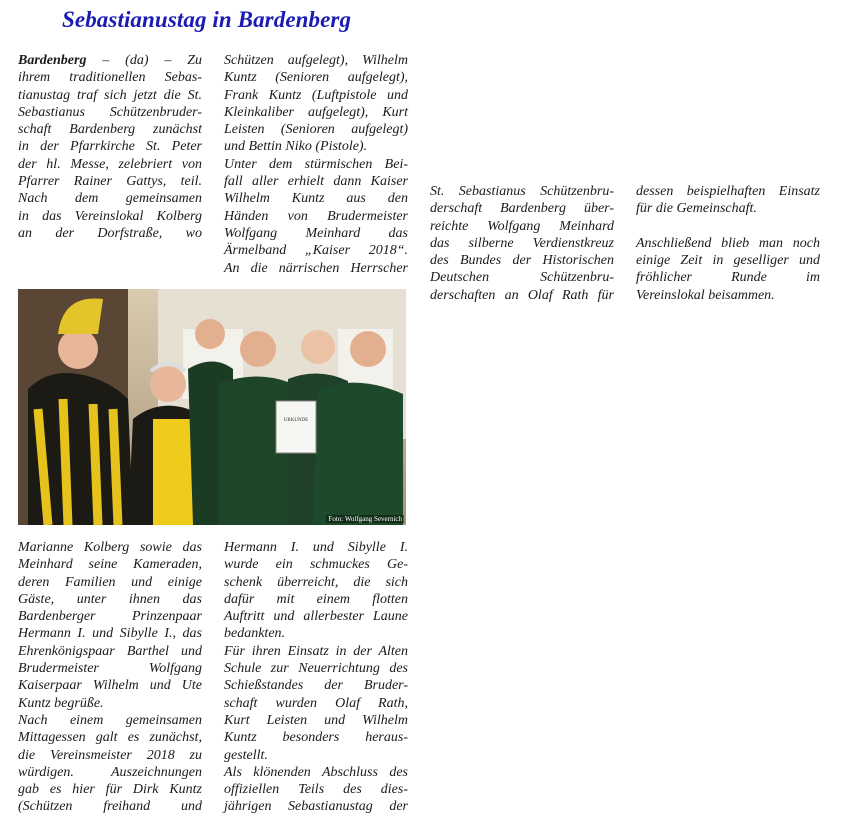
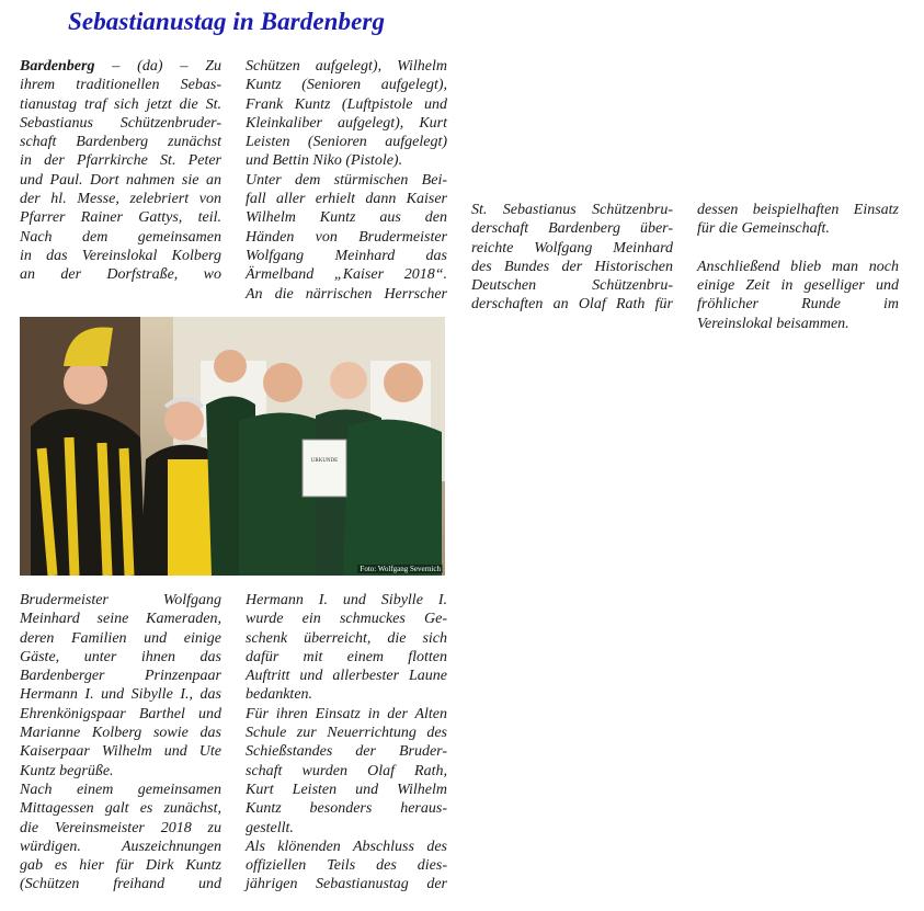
  Sebastianustag in Bardenberg
  Bardenberg – (da) – Zu
  ihrem traditionellen Sebas-
  tianustag traf sich jetzt die St.
  Sebastianus Schützenbruder-
  schaft Bardenberg zunächst
  in der Pfarrkirche St. Peter
+ und Paul. Dort nahmen sie an
  der hl. Messe, zelebriert von
  Pfarrer Rainer Gattys, teil.
  Nach dem gemeinsamen
  in das Vereinslokal Kolberg
  an der Dorfstraße, wo
  Schützen aufgelegt), Wilhelm
  Kuntz (Senioren aufgelegt),
  Frank Kuntz (Luftpistole und
  Kleinkaliber aufgelegt), Kurt
  Leisten (Senioren aufgelegt)
  und Bettin Niko (Pistole).
  Unter dem stürmischen Bei-
  fall aller erhielt dann Kaiser
  Wilhelm Kuntz aus den
  Händen von Brudermeister
  Wolfgang Meinhard das
  Ärmelband „Kaiser 2018“.
  An die närrischen Herrscher
  St. Sebastianus Schützenbru-
  derschaft Bardenberg über-
  reichte Wolfgang Meinhard
- das silberne Verdienstkreuz
  des Bundes der Historischen
  Deutschen Schützenbru-
  derschaften an Olaf Rath für
  dessen beispielhaften Einsatz
  für die Gemeinschaft.
  Anschließend blieb man noch
  einige Zeit in geselliger und
  fröhlicher Runde im
  Vereinslokal beisammen.
- Marianne Kolberg sowie das
+ Brudermeister Wolfgang
  Meinhard seine Kameraden,
  deren Familien und einige
  Gäste, unter ihnen das
  Bardenberger Prinzenpaar
  Hermann I. und Sibylle I., das
  Ehrenkönigspaar Barthel und
- Brudermeister Wolfgang
+ Marianne Kolberg sowie das
  Kaiserpaar Wilhelm und Ute
  Kuntz begrüße.
  Nach einem gemeinsamen
  Mittagessen galt es zunächst,
  die Vereinsmeister 2018 zu
  würdigen. Auszeichnungen
  gab es hier für Dirk Kuntz
  (Schützen freihand und
  Hermann I. und Sibylle I.
  wurde ein schmuckes Ge-
  schenk überreicht, die sich
  dafür mit einem flotten
  Auftritt und allerbester Laune
  bedankten.
  Für ihren Einsatz in der Alten
  Schule zur Neuerrichtung des
  Schießstandes der Bruder-
  schaft wurden Olaf Rath,
  Kurt Leisten und Wilhelm
  Kuntz besonders heraus-
  gestellt.
  Als klönenden Abschluss des
  offiziellen Teils des dies-
  jährigen Sebastianustag der
  Foto: Wolfgang Severnich
